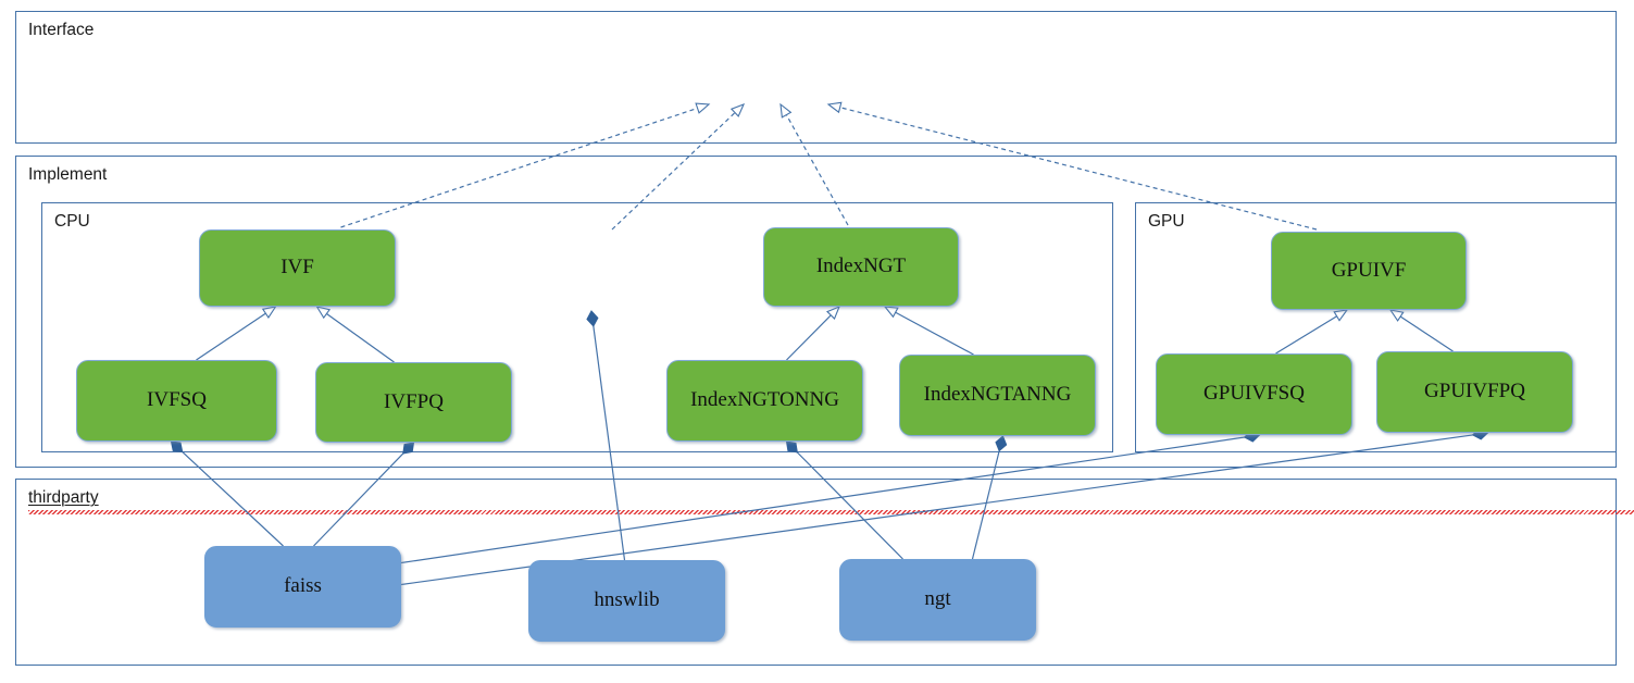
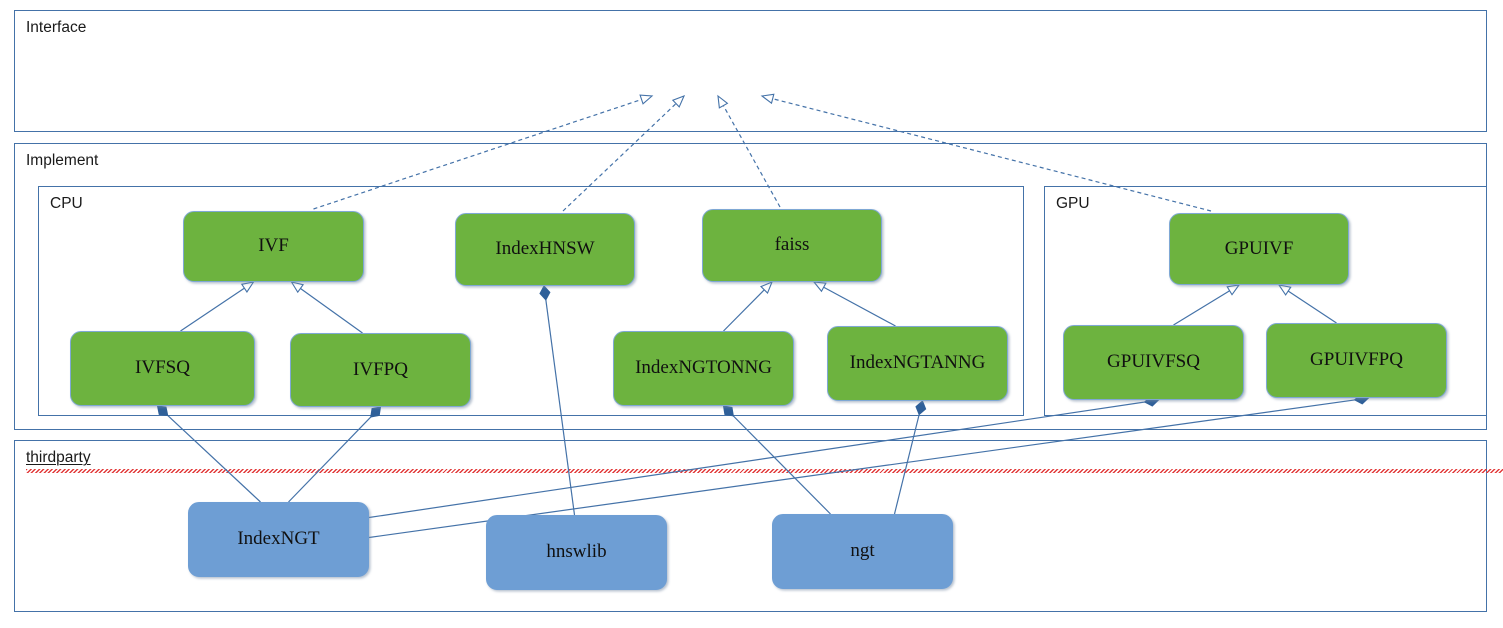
  Interface
  Implement
  CPU
  GPU
  thirdparty
  IVF
+ IndexHNSW
- IndexNGT
+ faiss
  GPUIVF
  IVFSQ
  IVFPQ
  IndexNGTONNG
  IndexNGTANNG
  GPUIVFSQ
  GPUIVFPQ
- faiss
+ IndexNGT
  hnswlib
  ngt
